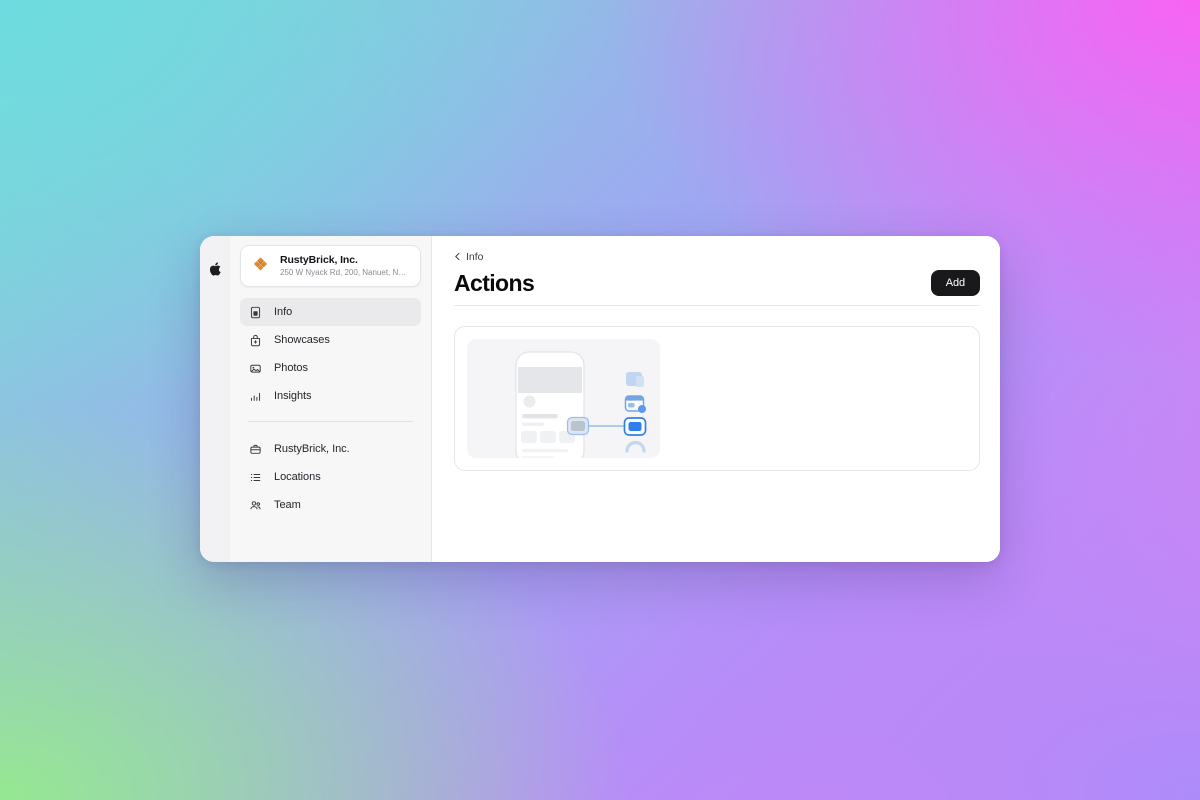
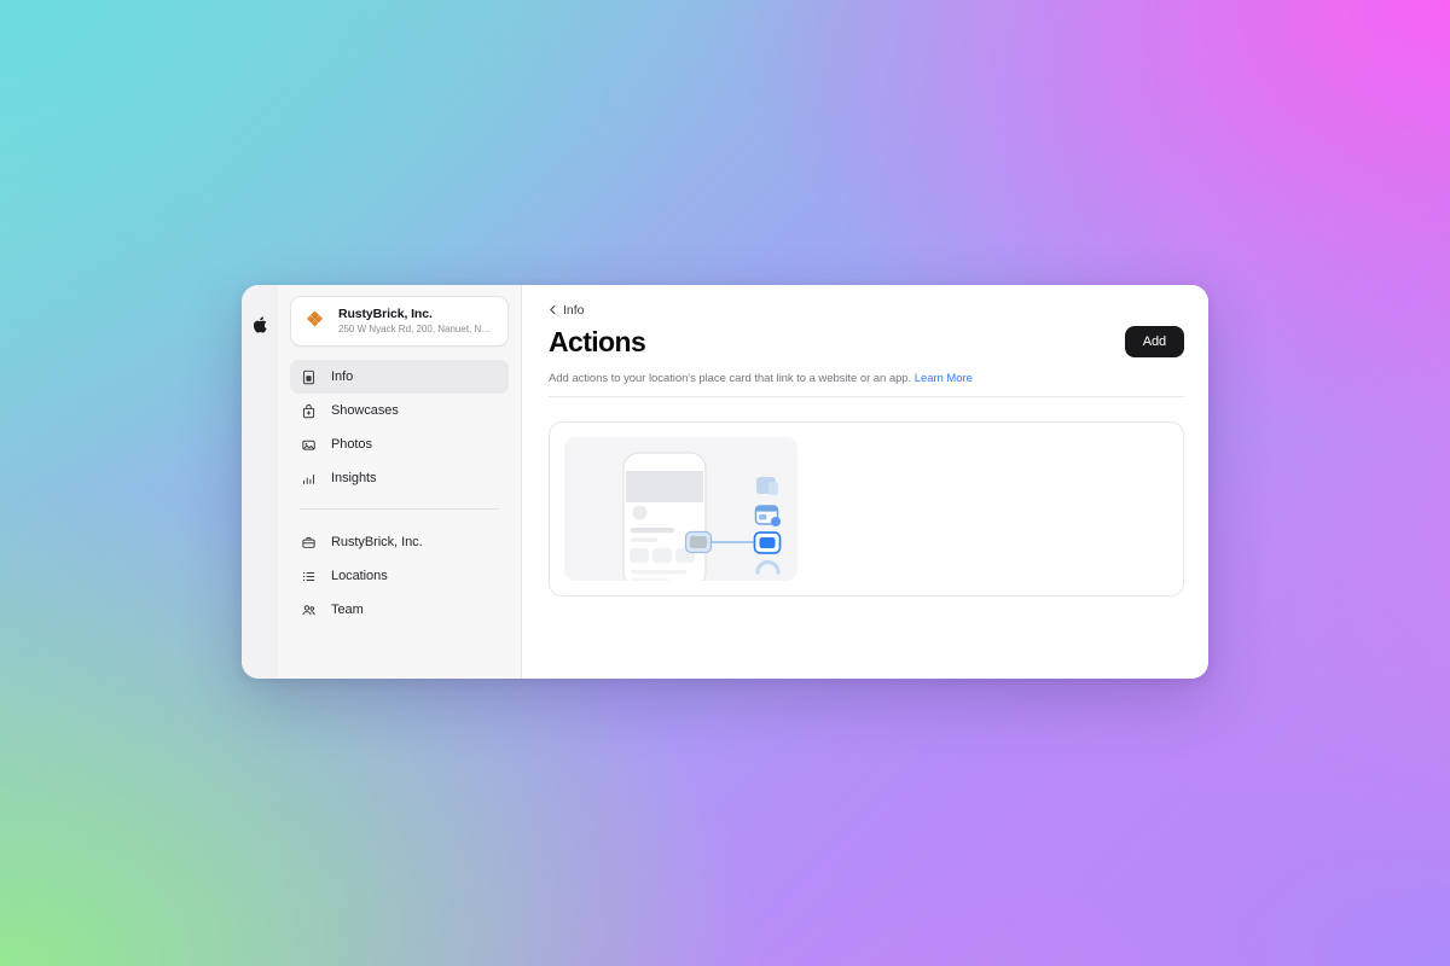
  RustyBrick, Inc.
  250 W Nyack Rd, 200, Nanuet, NY 1
  Info
  Showcases
  Photos
  Insights
  RustyBrick, Inc.
  Locations
  Team
  Info
  Actions
  Add
+ Add actions to your location's place card that link to a website or an app. Learn More
